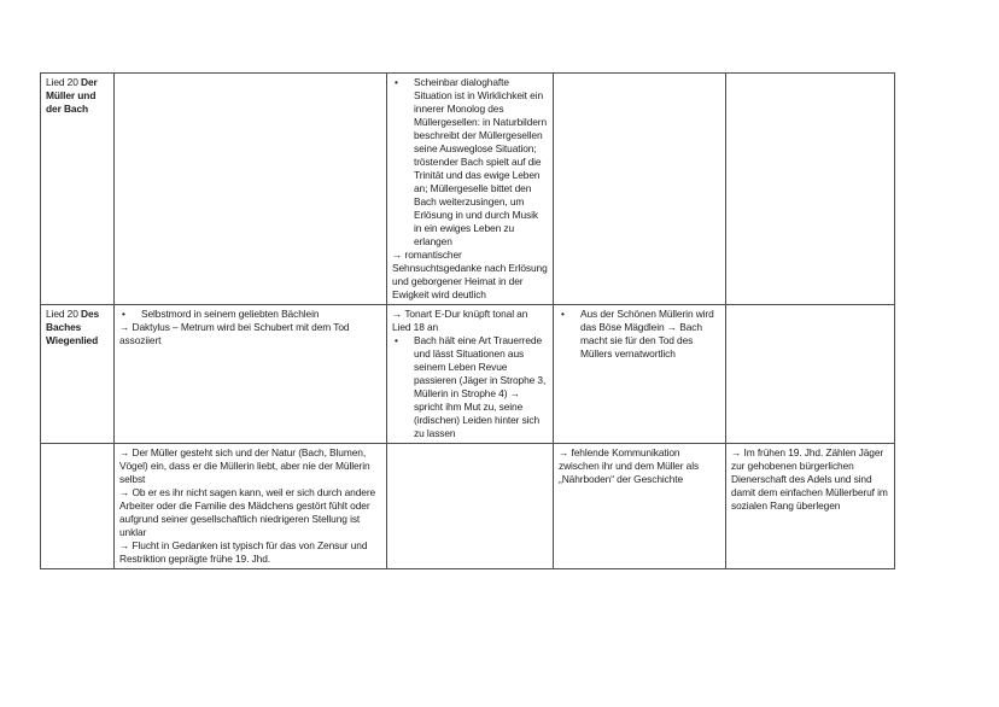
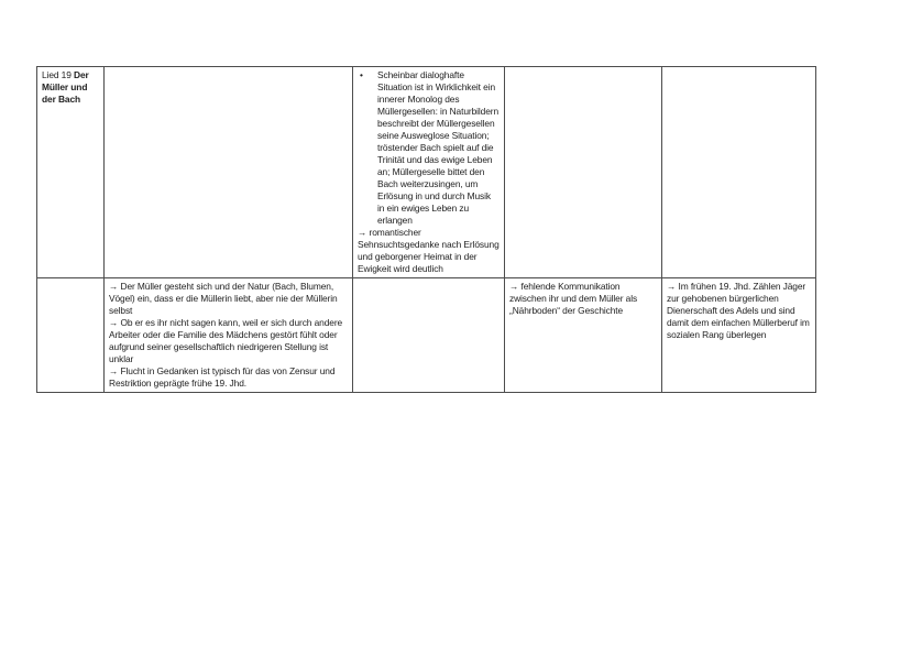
- Lied 20 Der Müller und der Bach		• Scheinbar dialoghafte Situation ist in Wirklichkeit ein innerer Monolog des Müllergesellen: in Naturbildern beschreibt der Müllergesellen seine Ausweglose Situation; tröstender Bach spielt auf die Trinität und das ewige Leben an; Müllergeselle bittet den Bach weiterzusingen, um Erlösung in und durch Musik in ein ewiges Leben zu erlangen→ romantischer Sehnsuchtsgedanke nach Erlösung und geborgener Heimat in der Ewigkeit wird deutlich
+ Lied 19 Der Müller und der Bach		• Scheinbar dialoghafte Situation ist in Wirklichkeit ein innerer Monolog des Müllergesellen: in Naturbildern beschreibt der Müllergesellen seine Ausweglose Situation; tröstender Bach spielt auf die Trinität und das ewige Leben an; Müllergeselle bittet den Bach weiterzusingen, um Erlösung in und durch Musik in ein ewiges Leben zu erlangen→ romantischer Sehnsuchtsgedanke nach Erlösung und geborgener Heimat in der Ewigkeit wird deutlich
- Lied 20 Des Baches Wiegenlied	• Selbstmord in seinem geliebten Bächlein→ Daktylus – Metrum wird bei Schubert mit dem Tod assoziiert	→ Tonart E-Dur knüpft tonal an Lied 18 an• Bach hält eine Art Trauerrede und lässt Situationen aus seinem Leben Revue passieren (Jäger in Strophe 3, Müllerin in Strophe 4) → spricht ihm Mut zu, seine (irdischen) Leiden hinter sich zu lassen	• Aus der Schönen Müllerin wird das Böse Mägdlein → Bach macht sie für den Tod des Müllers vernatwortlich
  	→ Der Müller gesteht sich und der Natur (Bach, Blumen, Vögel) ein, dass er die Müllerin liebt, aber nie der Müllerin selbst→ Ob er es ihr nicht sagen kann, weil er sich durch andere Arbeiter oder die Familie des Mädchens gestört fühlt oder aufgrund seiner gesellschaftlich niedrigeren Stellung ist unklar→ Flucht in Gedanken ist typisch für das von Zensur und Restriktion geprägte frühe 19. Jhd.		→ fehlende Kommunikation zwischen ihr und dem Müller als „Nährboden“ der Geschichte	→ Im frühen 19. Jhd. Zählen Jäger zur gehobenen bürgerlichen Dienerschaft des Adels und sind damit dem einfachen Müllerberuf im sozialen Rang überlegen
